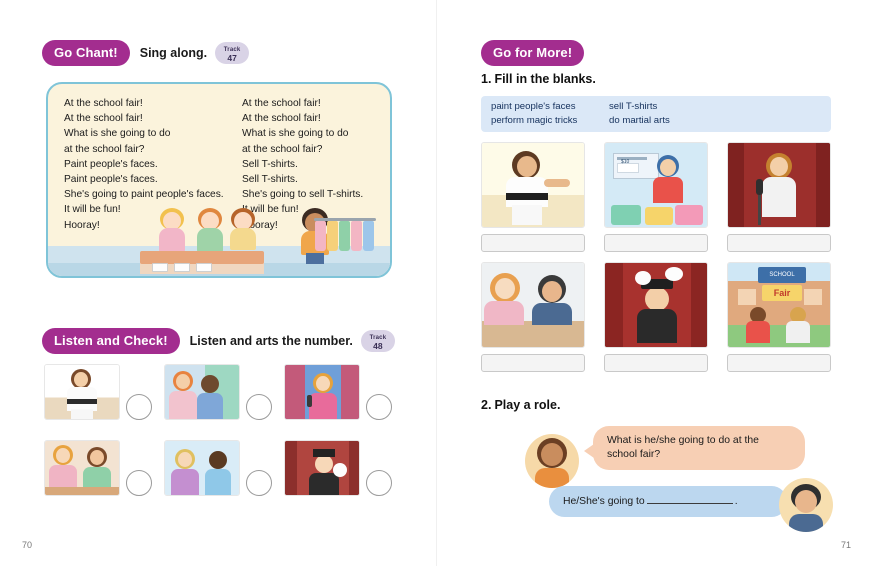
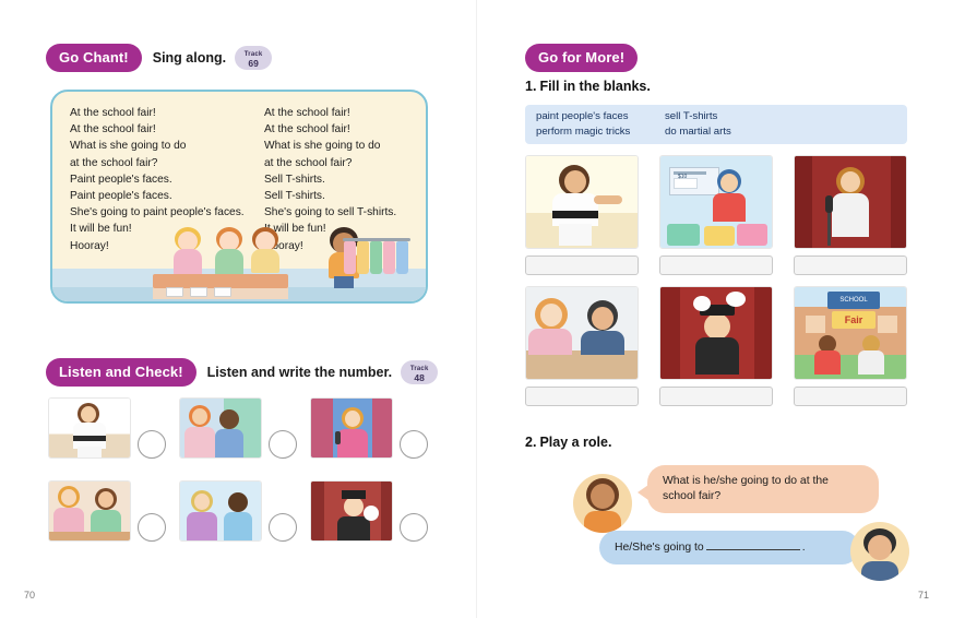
  Go Chant!
  Sing along.
- 47
+ 69
  At the school fair!
  At the school fair!
  What is she going to do
  at the school fair?
  Paint people's faces.
  Paint people's faces.
  She's going to paint people's faces.
  It will be fun!
  Hooray!
  At the school fair!
  At the school fair!
  What is she going to do
  at the school fair?
  Sell T-shirts.
  Sell T-shirts.
  She's going to sell T-shirts.
  will be fun!
  oray!
  Listen and Check!
- Listen and arts the number.
+ Listen and write the number.
  48
  70
  Go for More!
  1. Fill in the blanks.
  paint people's faces
  perform magic tricks
  sell T-shirts
  do martial arts
  Fair
  2. Play a role.
  What is he/she going to do at the school fair?
  He/She's going to .
  71
